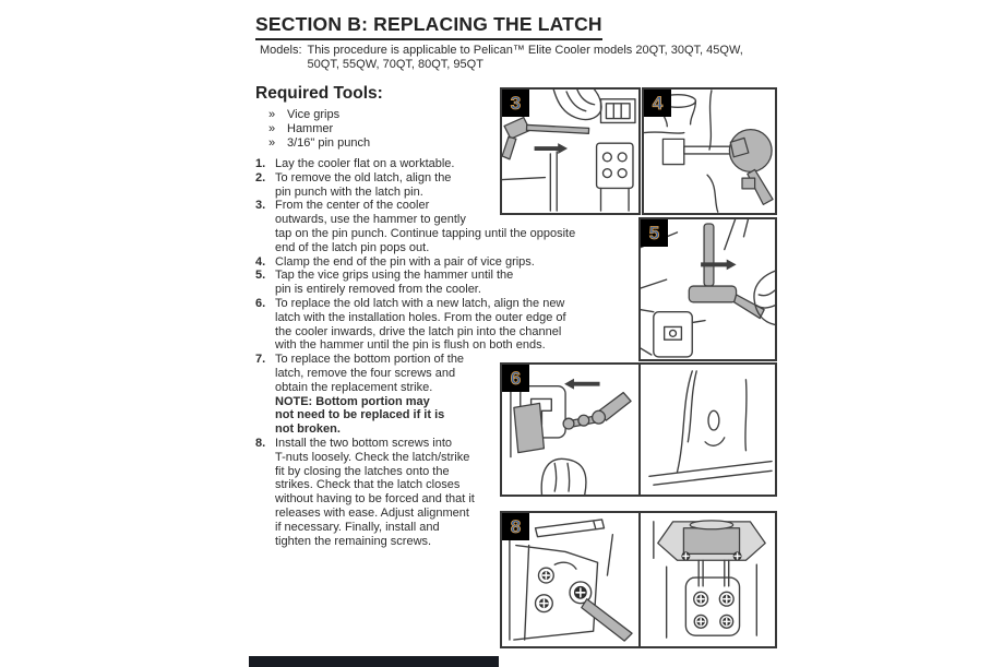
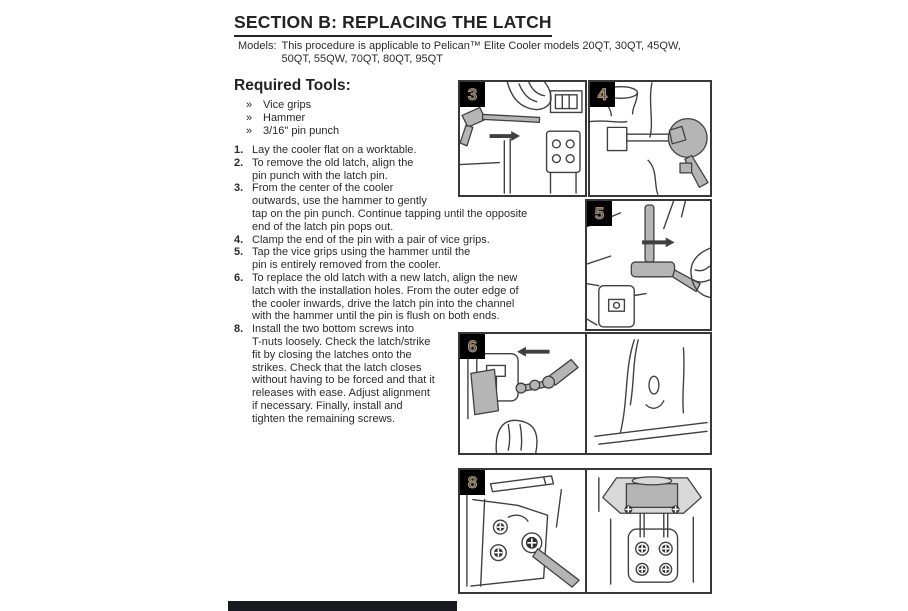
  SECTION B: REPLACING THE LATCH
  Models:
  This procedure is applicable to Pelican™ Elite Cooler models 20QT, 30QT, 45QW,
  50QT, 55QW, 70QT, 80QT, 95QT
  Required Tools:
  »
  Vice grips
  »
  Hammer
  »
  3/16" pin punch
  1.
  Lay the cooler flat on a worktable.
  2.
  To remove the old latch, align the
  pin punch with the latch pin.
  3.
  From the center of the cooler
  outwards, use the hammer to gently
  tap on the pin punch. Continue tapping until the opposite
  end of the latch pin pops out.
  4.
  Clamp the end of the pin with a pair of vice grips.
  5.
  Tap the vice grips using the hammer until the
  pin is entirely removed from the cooler.
  6.
  To replace the old latch with a new latch, align the new
  latch with the installation holes. From the outer edge of
  the cooler inwards, drive the latch pin into the channel
  with the hammer until the pin is flush on both ends.
- 7.
- To replace the bottom portion of the
- latch, remove the four screws and
- obtain the replacement strike.
- NOTE: Bottom portion may
- not need to be replaced if it is
- not broken.
  8.
  Install the two bottom screws into
  T-nuts loosely. Check the latch/strike
  fit by closing the latches onto the
  strikes. Check that the latch closes
  without having to be forced and that it
  releases with ease. Adjust alignment
  if necessary. Finally, install and
  tighten the remaining screws.
  3
  4
  5
  6
  8
